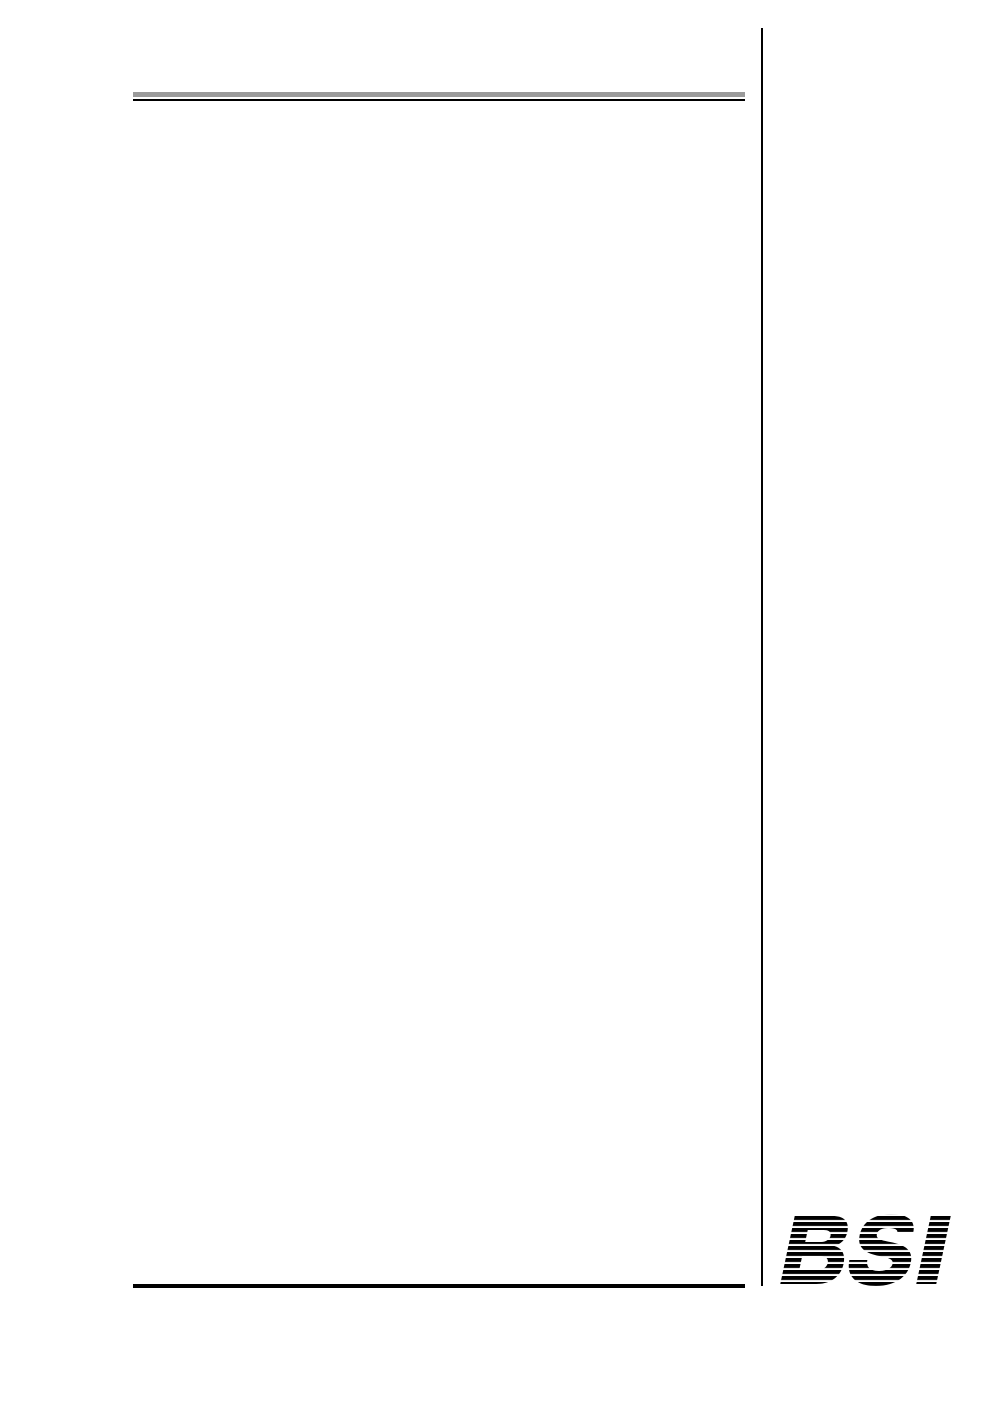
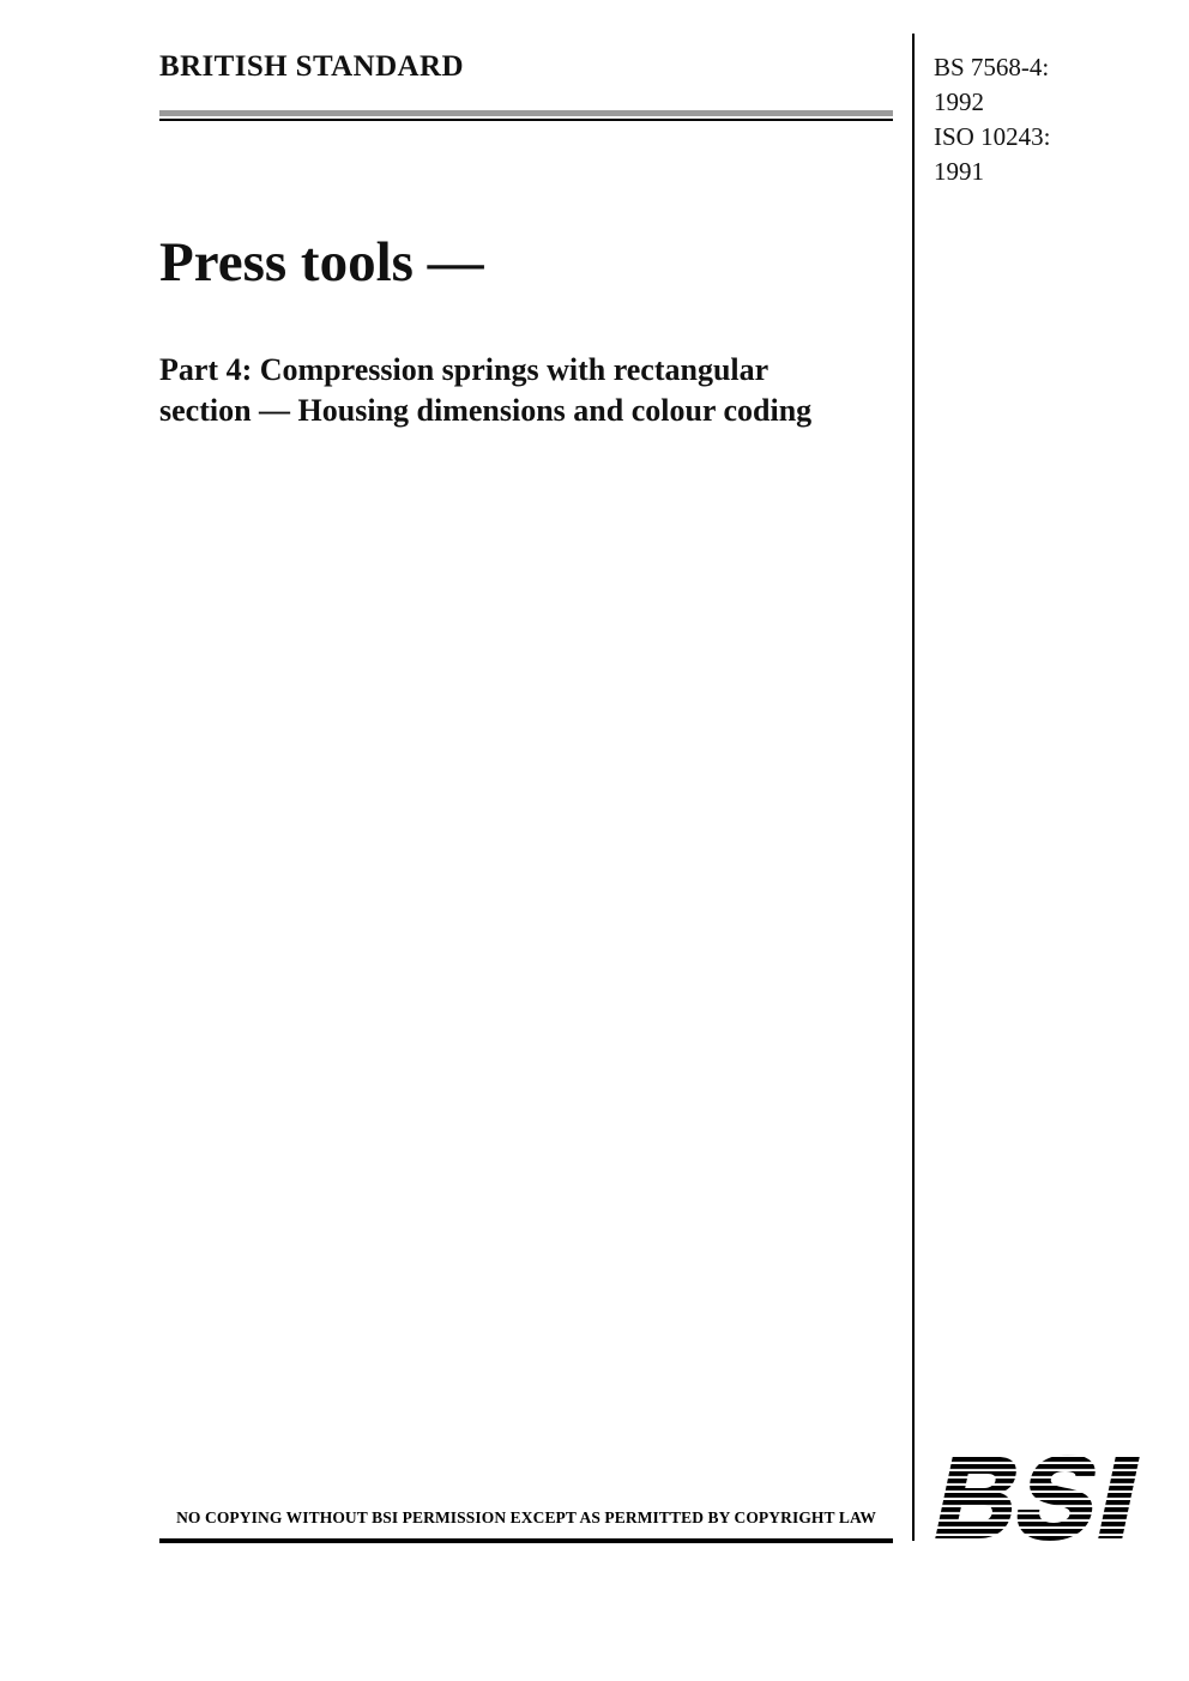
+ BRITISH STANDARD
+ BS 7568-4:
+ 1992
+ ISO 10243:
+ 1991
+ Press tools —
+ Part 4: Compression springs with rectangular section — Housing dimensions and colour coding
+ NO COPYING WITHOUT BSI PERMISSION EXCEPT AS PERMITTED BY COPYRIGHT LAW
